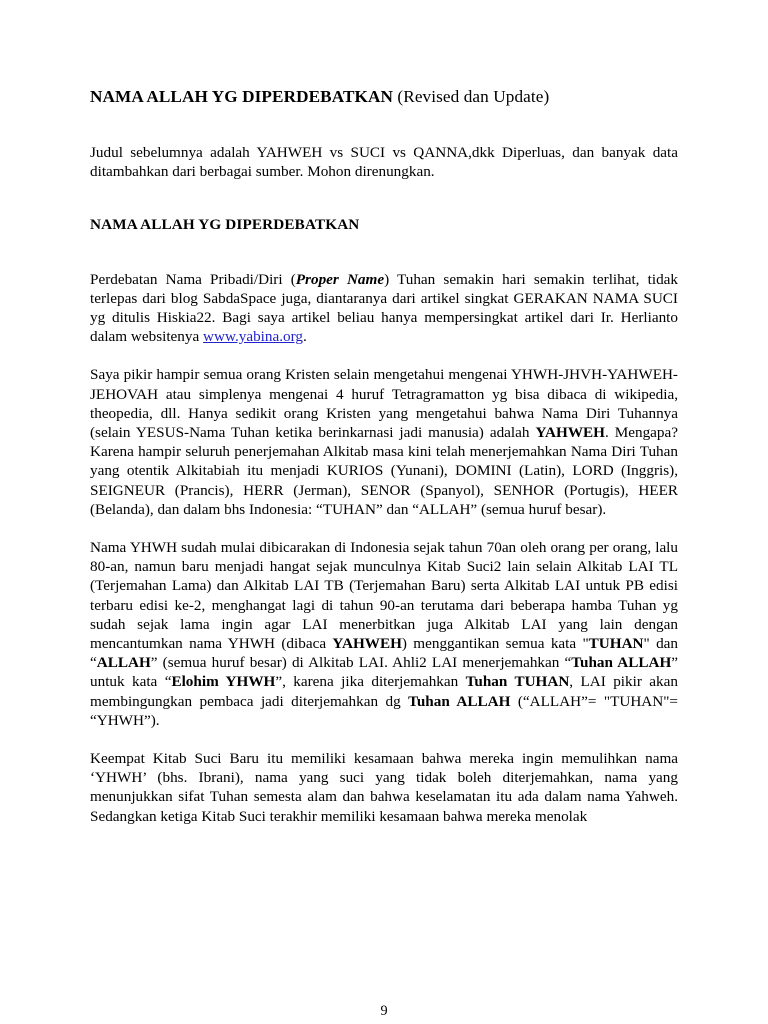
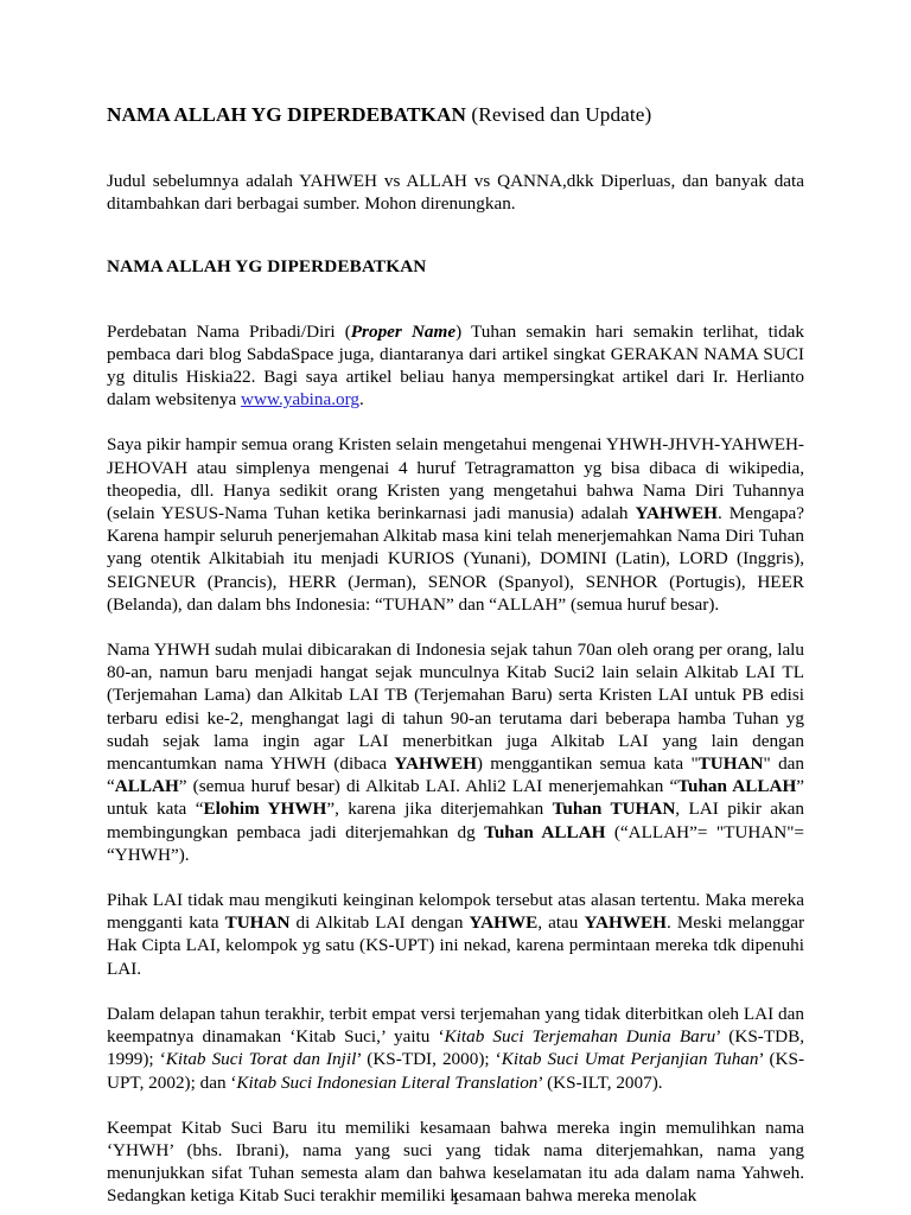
  NAMA ALLAH YG DIPERDEBATKAN (Revised dan Update)
- Judul sebelumnya adalah YAHWEH vs SUCI vs QANNA,dkk Diperluas, dan banyak data ditambahkan dari berbagai sumber. Mohon direnungkan.
+ Judul sebelumnya adalah YAHWEH vs ALLAH vs QANNA,dkk Diperluas, dan banyak data ditambahkan dari berbagai sumber. Mohon direnungkan.
  NAMA ALLAH YG DIPERDEBATKAN
- Perdebatan Nama Pribadi/Diri (Proper Name) Tuhan semakin hari semakin terlihat, tidak terlepas dari blog SabdaSpace juga, diantaranya dari artikel singkat GERAKAN NAMA SUCI yg ditulis Hiskia22. Bagi saya artikel beliau hanya mempersingkat artikel dari Ir. Herlianto dalam websitenya www.yabina.org.
+ Perdebatan Nama Pribadi/Diri (Proper Name) Tuhan semakin hari semakin terlihat, tidak pembaca dari blog SabdaSpace juga, diantaranya dari artikel singkat GERAKAN NAMA SUCI yg ditulis Hiskia22. Bagi saya artikel beliau hanya mempersingkat artikel dari Ir. Herlianto dalam websitenya www.yabina.org.
  Saya pikir hampir semua orang Kristen selain mengetahui mengenai YHWH-JHVH-YAHWEH-JEHOVAH atau simplenya mengenai 4 huruf Tetragramatton yg bisa dibaca di wikipedia, theopedia, dll. Hanya sedikit orang Kristen yang mengetahui bahwa Nama Diri Tuhannya (selain YESUS-Nama Tuhan ketika berinkarnasi jadi manusia) adalah YAHWEH. Mengapa? Karena hampir seluruh penerjemahan Alkitab masa kini telah menerjemahkan Nama Diri Tuhan yang otentik Alkitabiah itu menjadi KURIOS (Yunani), DOMINI (Latin), LORD (Inggris), SEIGNEUR (Prancis), HERR (Jerman), SENOR (Spanyol), SENHOR (Portugis), HEER (Belanda), dan dalam bhs Indonesia: “TUHAN” dan “ALLAH” (semua huruf besar).
- Nama YHWH sudah mulai dibicarakan di Indonesia sejak tahun 70an oleh orang per orang, lalu 80-an, namun baru menjadi hangat sejak munculnya Kitab Suci2 lain selain Alkitab LAI TL (Terjemahan Lama) dan Alkitab LAI TB (Terjemahan Baru) serta Alkitab LAI untuk PB edisi terbaru edisi ke-2, menghangat lagi di tahun 90-an terutama dari beberapa hamba Tuhan yg sudah sejak lama ingin agar LAI menerbitkan juga Alkitab LAI yang lain dengan mencantumkan nama YHWH (dibaca YAHWEH) menggantikan semua kata "TUHAN" dan “ALLAH” (semua huruf besar) di Alkitab LAI. Ahli2 LAI menerjemahkan “Tuhan ALLAH” untuk kata “Elohim YHWH”, karena jika diterjemahkan Tuhan TUHAN, LAI pikir akan membingungkan pembaca jadi diterjemahkan dg Tuhan ALLAH (“ALLAH”= "TUHAN"= “YHWH”).
+ Nama YHWH sudah mulai dibicarakan di Indonesia sejak tahun 70an oleh orang per orang, lalu 80-an, namun baru menjadi hangat sejak munculnya Kitab Suci2 lain selain Alkitab LAI TL (Terjemahan Lama) dan Alkitab LAI TB (Terjemahan Baru) serta Kristen LAI untuk PB edisi terbaru edisi ke-2, menghangat lagi di tahun 90-an terutama dari beberapa hamba Tuhan yg sudah sejak lama ingin agar LAI menerbitkan juga Alkitab LAI yang lain dengan mencantumkan nama YHWH (dibaca YAHWEH) menggantikan semua kata "TUHAN" dan “ALLAH” (semua huruf besar) di Alkitab LAI. Ahli2 LAI menerjemahkan “Tuhan ALLAH” untuk kata “Elohim YHWH”, karena jika diterjemahkan Tuhan TUHAN, LAI pikir akan membingungkan pembaca jadi diterjemahkan dg Tuhan ALLAH (“ALLAH”= "TUHAN"= “YHWH”).
+ Pihak LAI tidak mau mengikuti keinginan kelompok tersebut atas alasan tertentu. Maka mereka mengganti kata TUHAN di Alkitab LAI dengan YAHWE, atau YAHWEH. Meski melanggar Hak Cipta LAI, kelompok yg satu (KS-UPT) ini nekad, karena permintaan mereka tdk dipenuhi LAI.
+ Dalam delapan tahun terakhir, terbit empat versi terjemahan yang tidak diterbitkan oleh LAI dan keempatnya dinamakan ‘Kitab Suci,’ yaitu ‘Kitab Suci Terjemahan Dunia Baru’ (KS-TDB, 1999); ‘Kitab Suci Torat dan Injil’ (KS-TDI, 2000); ‘Kitab Suci Umat Perjanjian Tuhan’ (KS-UPT, 2002); dan ‘Kitab Suci Indonesian Literal Translation’ (KS-ILT, 2007).
- Keempat Kitab Suci Baru itu memiliki kesamaan bahwa mereka ingin memulihkan nama ‘YHWH’ (bhs. Ibrani), nama yang suci yang tidak boleh diterjemahkan, nama yang menunjukkan sifat Tuhan semesta alam dan bahwa keselamatan itu ada dalam nama Yahweh. Sedangkan ketiga Kitab Suci terakhir memiliki kesamaan bahwa mereka menolak
+ Keempat Kitab Suci Baru itu memiliki kesamaan bahwa mereka ingin memulihkan nama ‘YHWH’ (bhs. Ibrani), nama yang suci yang tidak nama diterjemahkan, nama yang menunjukkan sifat Tuhan semesta alam dan bahwa keselamatan itu ada dalam nama Yahweh. Sedangkan ketiga Kitab Suci terakhir memiliki kesamaan bahwa mereka menolak
- 9
+ 1
